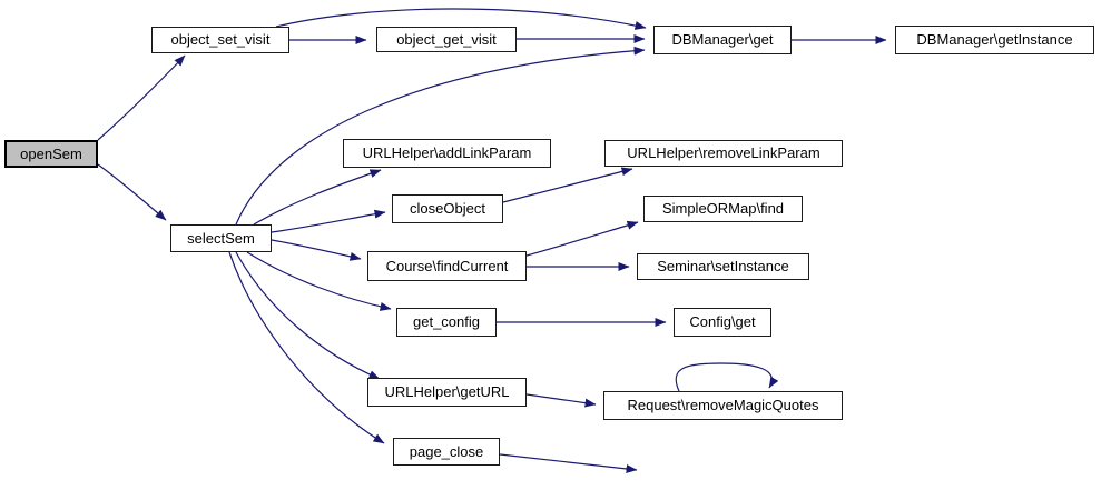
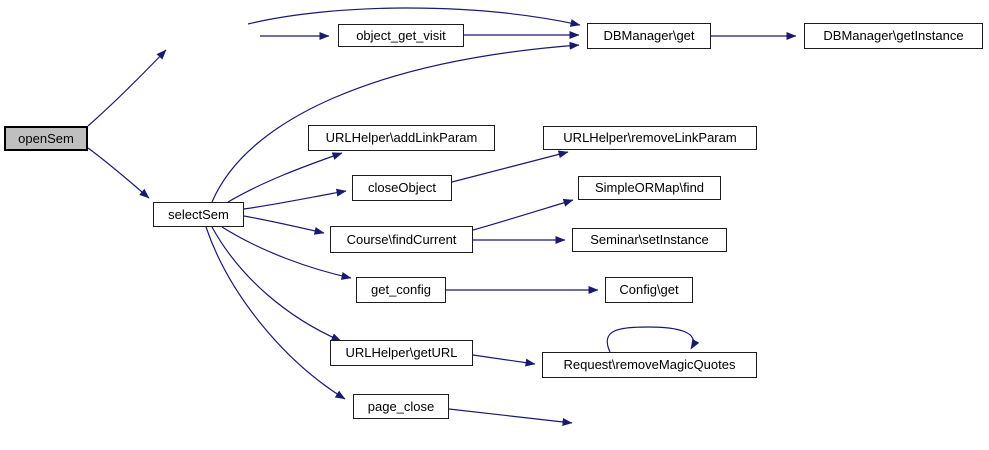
  openSem
- object_set_visit
  object_get_visit
  DBManager\get
  DBManager\getInstance
  selectSem
  URLHelper\addLinkParam
  URLHelper\removeLinkParam
  closeObject
  SimpleORMap\find
  Course\findCurrent
  Seminar\setInstance
  get_config
  Config\get
  URLHelper\getURL
  Request\removeMagicQuotes
  page_close
